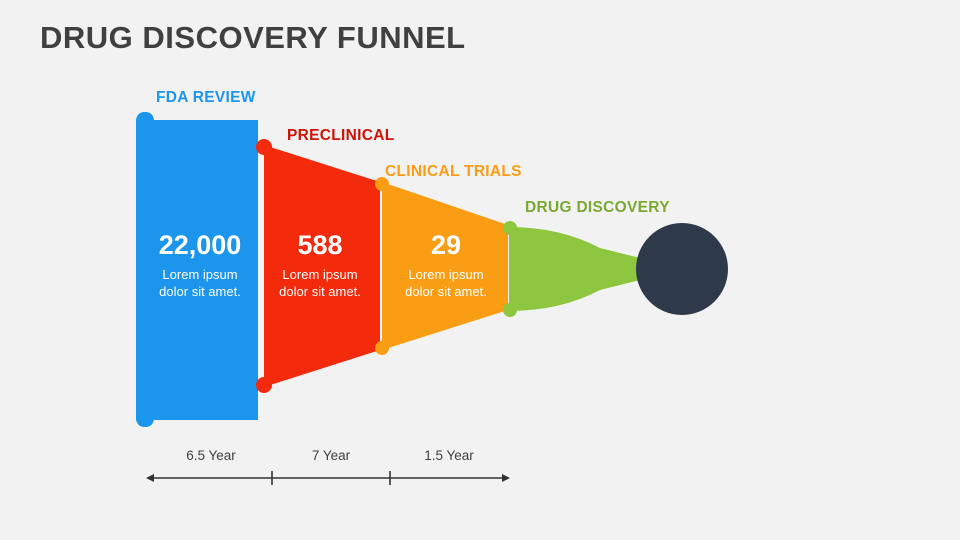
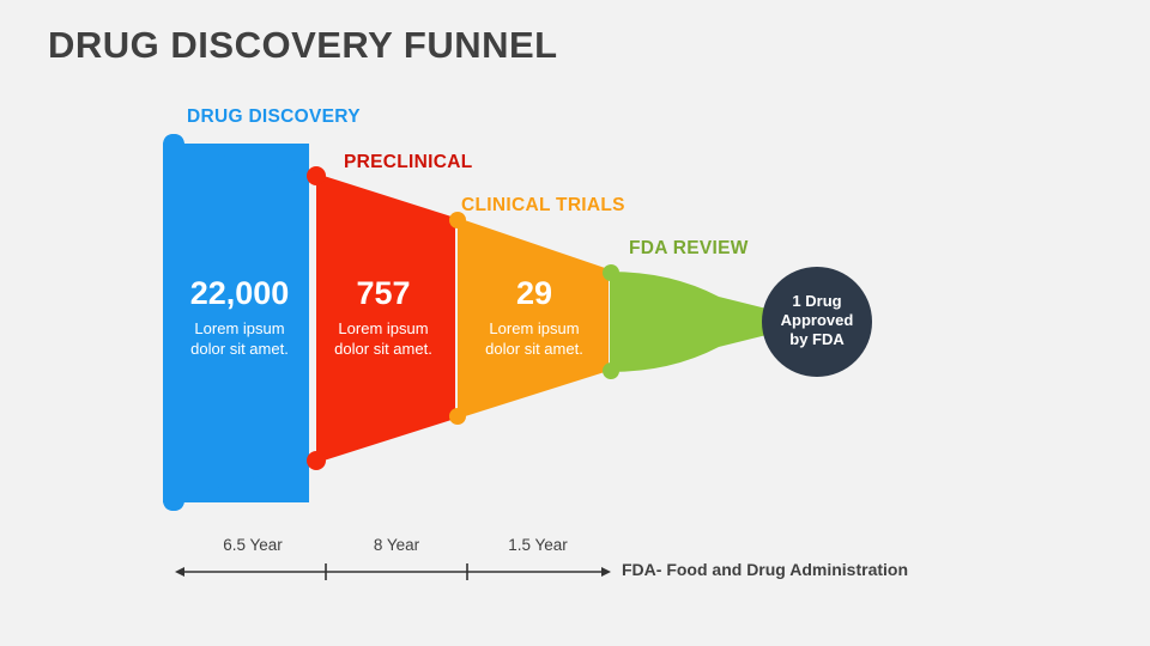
  DRUG DISCOVERY FUNNEL
- FDA REVIEW
+ DRUG DISCOVERY
  PRECLINICAL
  CLINICAL TRIALS
- DRUG DISCOVERY
+ FDA REVIEW
  22,000
- 588
+ 757
  29
  Lorem ipsum
  dolor sit amet.
  Lorem ipsum
  dolor sit amet.
  Lorem ipsum
  dolor sit amet.
+ 1 Drug
+ Approved
+ by FDA
  6.5 Year
- 7 Year
+ 8 Year
  1.5 Year
+ FDA- Food and Drug Administration
